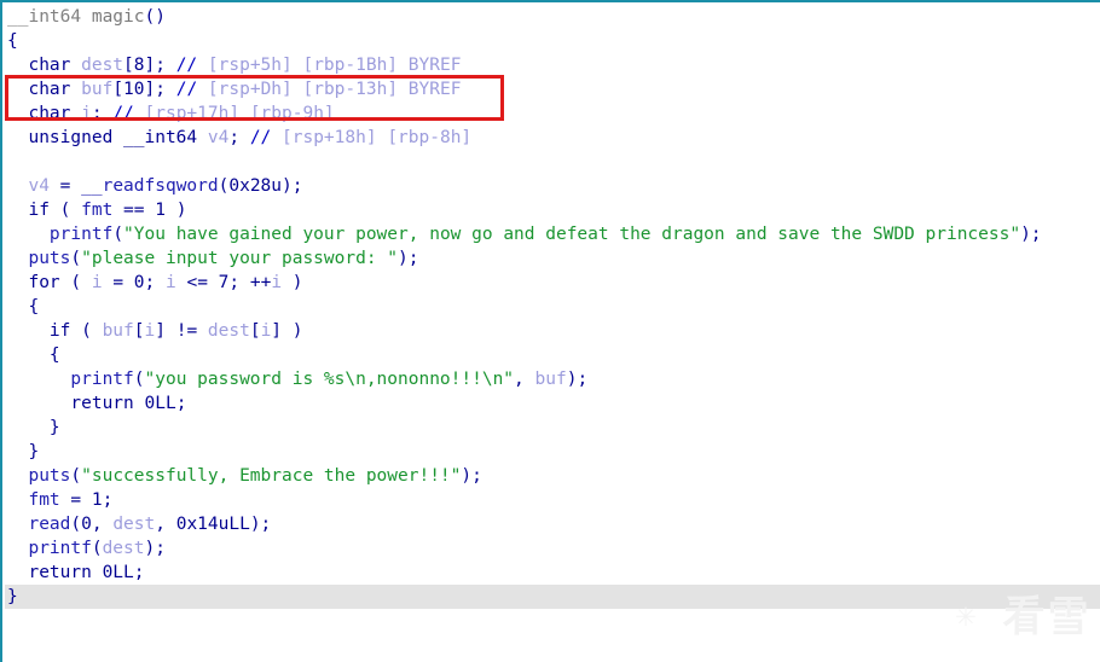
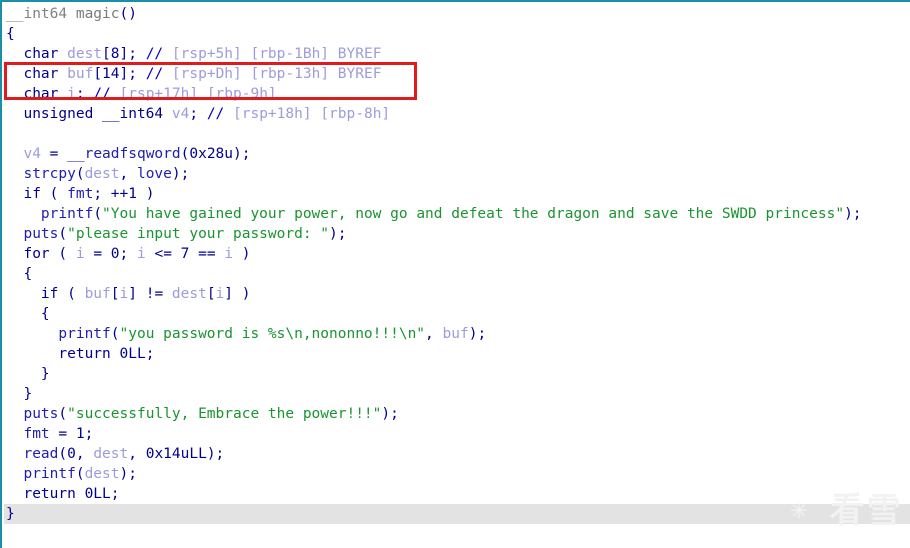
  __int64 magic()
  {
  char dest[8]; // [rsp+5h] [rbp-1Bh] BYREF
- char buf[10]; // [rsp+Dh] [rbp-13h] BYREF
+ char buf[14]; // [rsp+Dh] [rbp-13h] BYREF
  char i; // [rsp+17h] [rbp-9h]
  unsigned __int64 v4; // [rsp+18h] [rbp-8h]
  v4 = __readfsqword(0x28u);
+ strcpy(dest, love);
- if ( fmt == 1 )
+ if ( fmt; ++1 )
  printf("You have gained your power, now go and defeat the dragon and save the SWDD princess");
  puts("please input your password: ");
- for ( i = 0; i <= 7; ++i )
+ for ( i = 0; i <= 7 == i )
  {
  if ( buf[i] != dest[i] )
  {
  printf("you password is %s\n,nononno!!!\n", buf);
  return 0LL;
  }
  }
  puts("successfully, Embrace the power!!!");
  fmt = 1;
  read(0, dest, 0x14uLL);
  printf(dest);
  return 0LL;
  }
  ✳
  看雪
